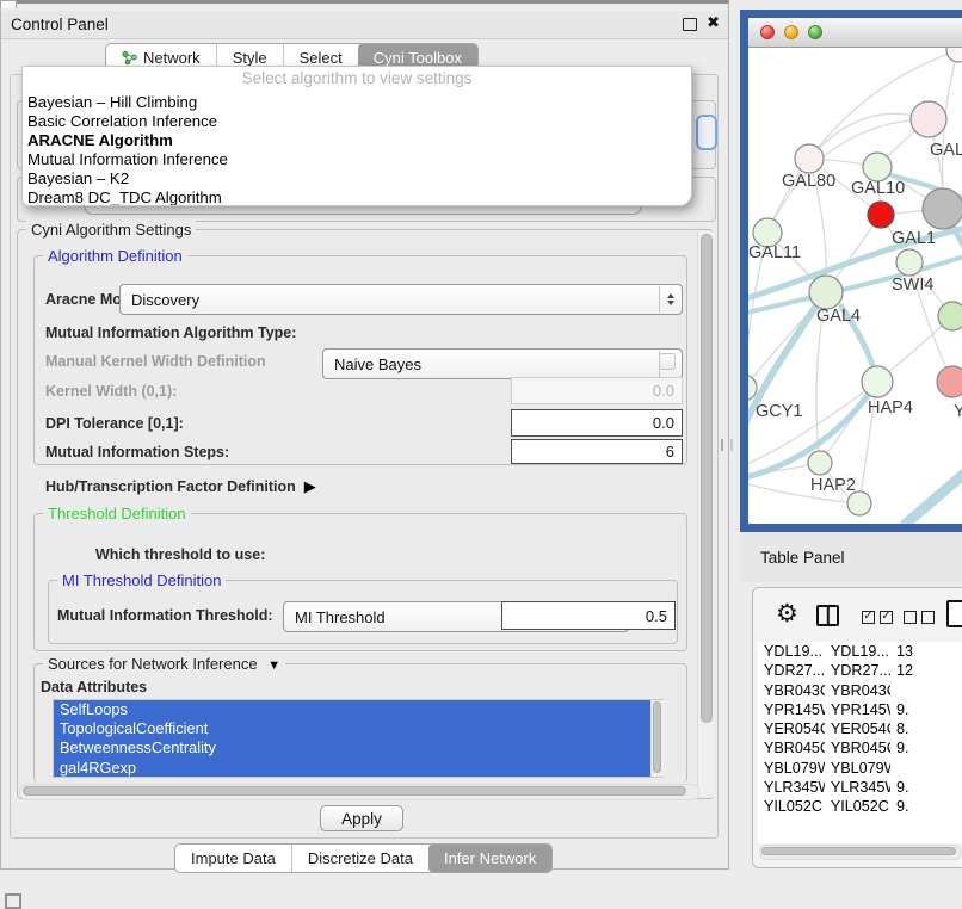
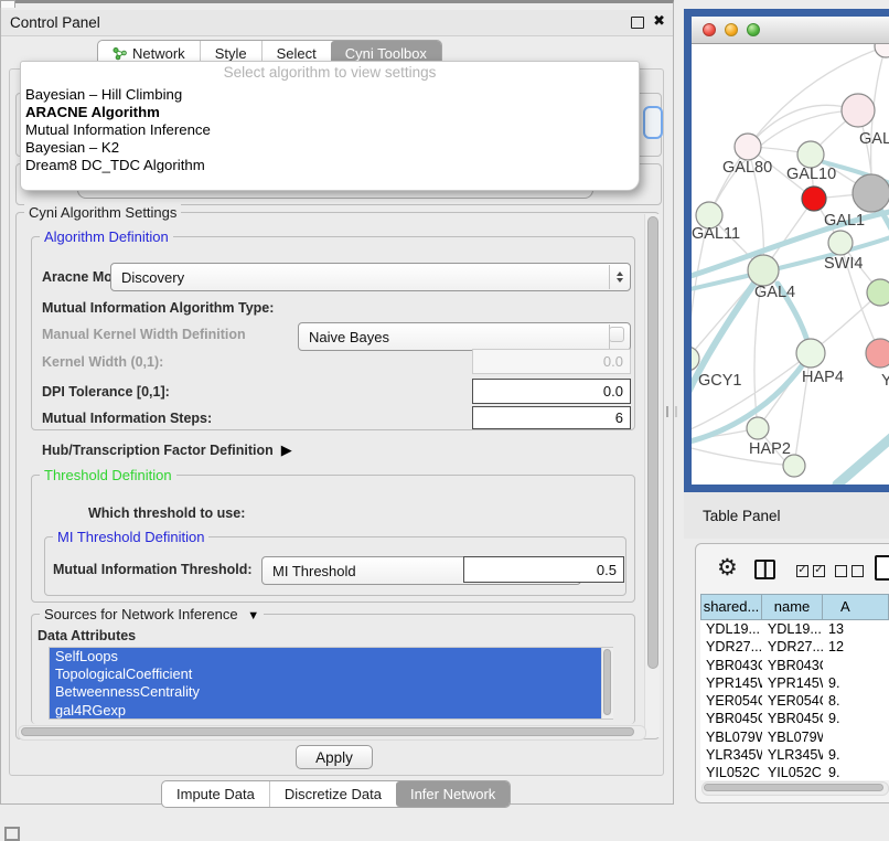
  Control Panel
  ✖
  Network
  Style
  Select
  Cyni Toolbox
  Select algorithm to view settings
  Bayesian – Hill Climbing
- Basic Correlation Inference
  ARACNE Algorithm
  Mutual Information Inference
  Bayesian – K2
  Dream8 DC_TDC Algorithm
  Cyni Algorithm Settings
  Algorithm Definition
  Aracne Mo
  Discovery
  Mutual Information Algorithm Type:
  Naive Bayes
  Manual Kernel Width Definition
  Kernel Width (0,1):
  0.0
  DPI Tolerance [0,1]:
  0.0
  Mutual Information Steps:
  6
  Hub/Transcription Factor Definition
  ▶
  Threshold Definition
  Which threshold to use:
  MI Threshold
  MI Threshold Definition
  Mutual Information Threshold:
  0.5
  Sources for Network Inference ▼
  Data Attributes
  SelfLoops
  TopologicalCoefficient
  BetweennessCentrality
  gal4RGexp
  Apply
  Impute Data
  Discretize Data
  Infer Network
  GAL
  GAL80
  GAL10
  GAL1
  GAL11
  SWI4
  GAL4
  GCY1
  HAP4
  Y
  HAP2
  Table Panel
  ⚙
  ✓
  ✓
+ shared...
+ name
+ A
  YDL19...
  YDL19...
  13
  YDR27...
  YDR27...
  12
  YBR043
  YBR043
  YPR145
  YPR145
  9.
  YER054
  YER054
  8.
  YBR045
  YBR045
  9.
  YBL079W
  YBL079
  YLR345
  YLR345
  9.
  YIL052C
  YIL052C
  9.
